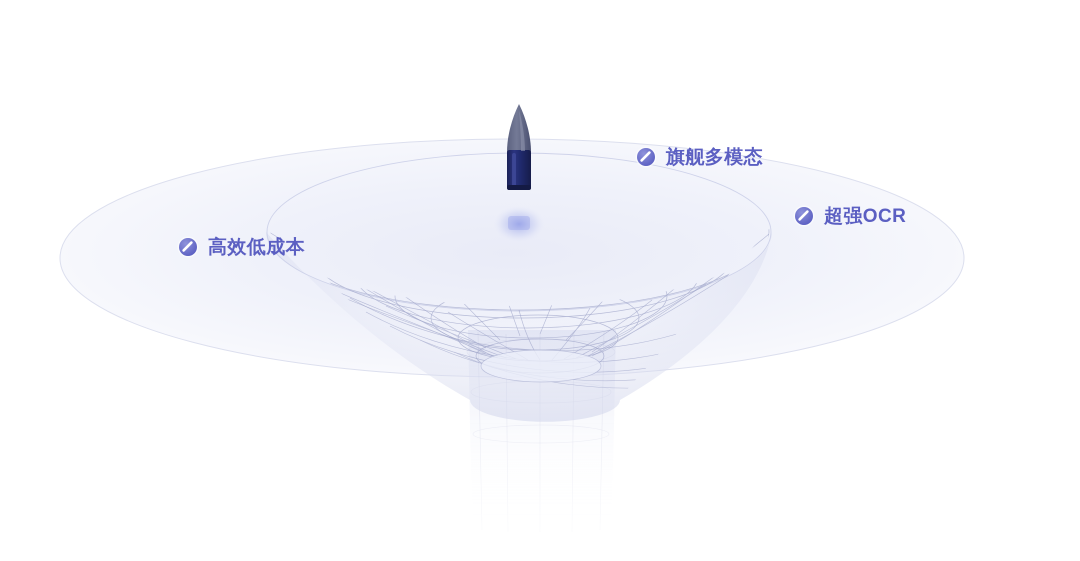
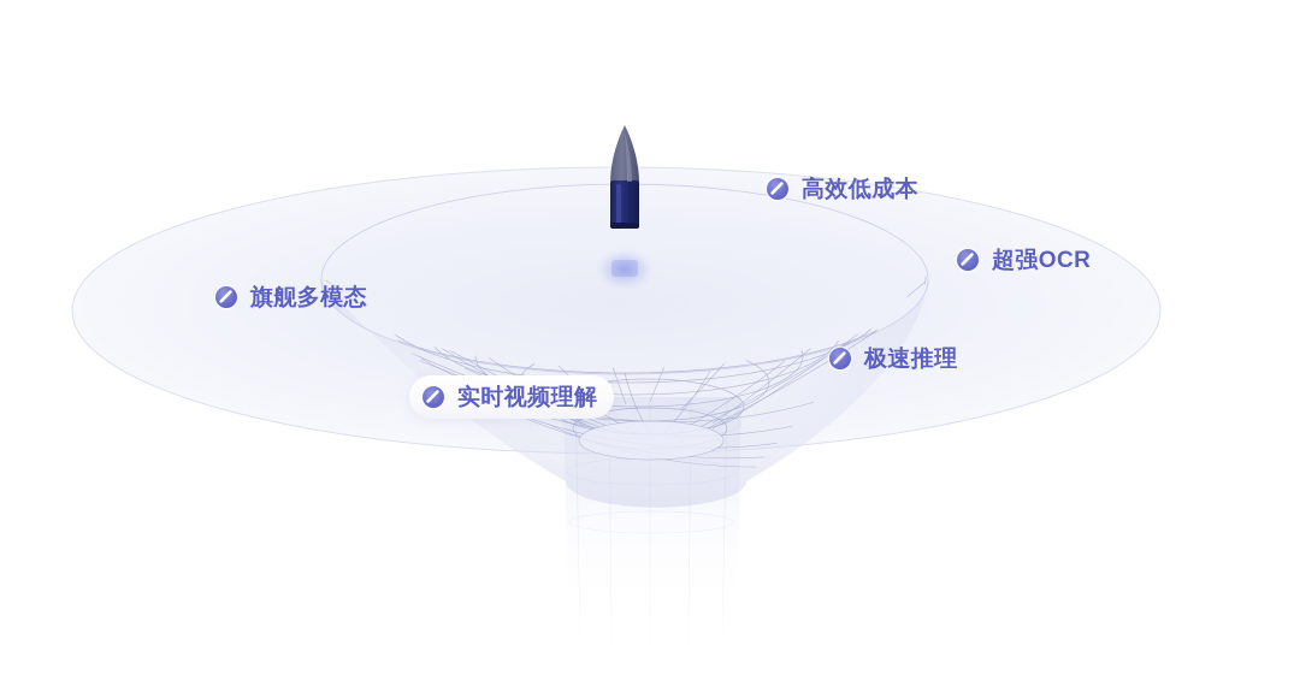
- 旗舰多模态
+ 高效低成本
  超强OCR
- 高效低成本
+ 旗舰多模态
+ 极速推理
+ 实时视频理解
